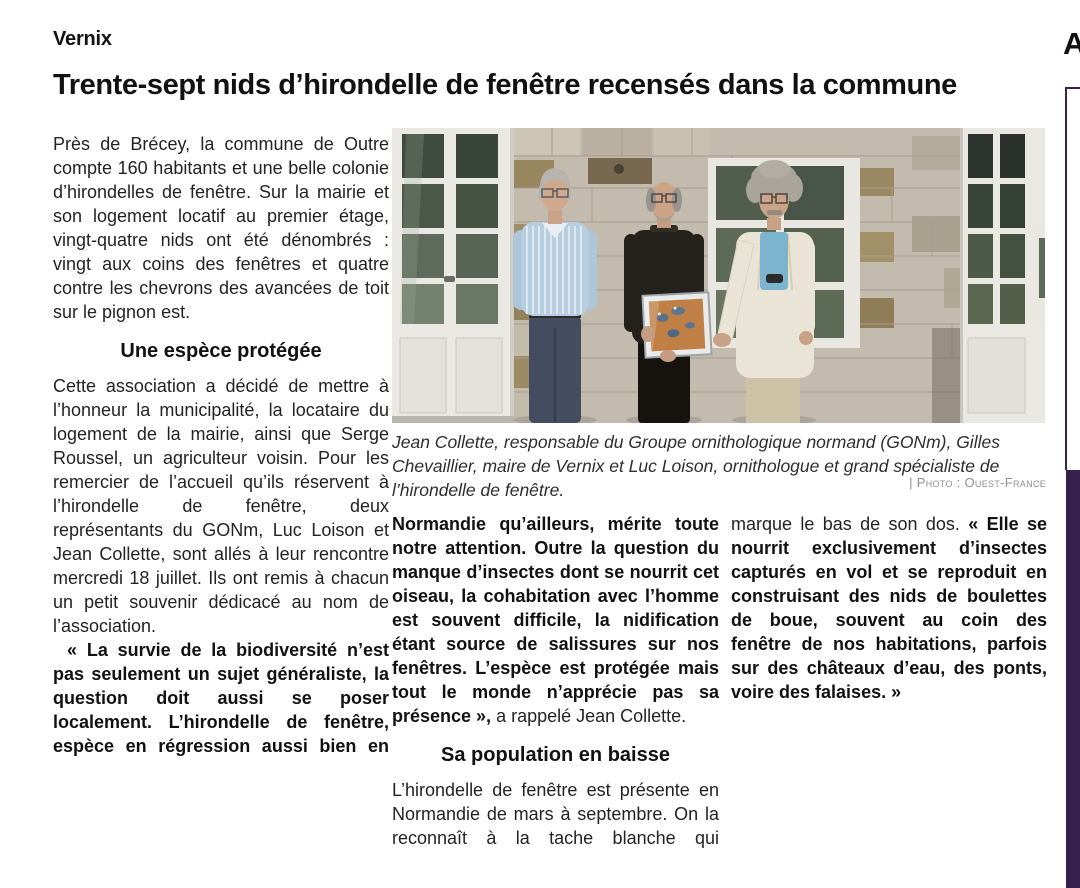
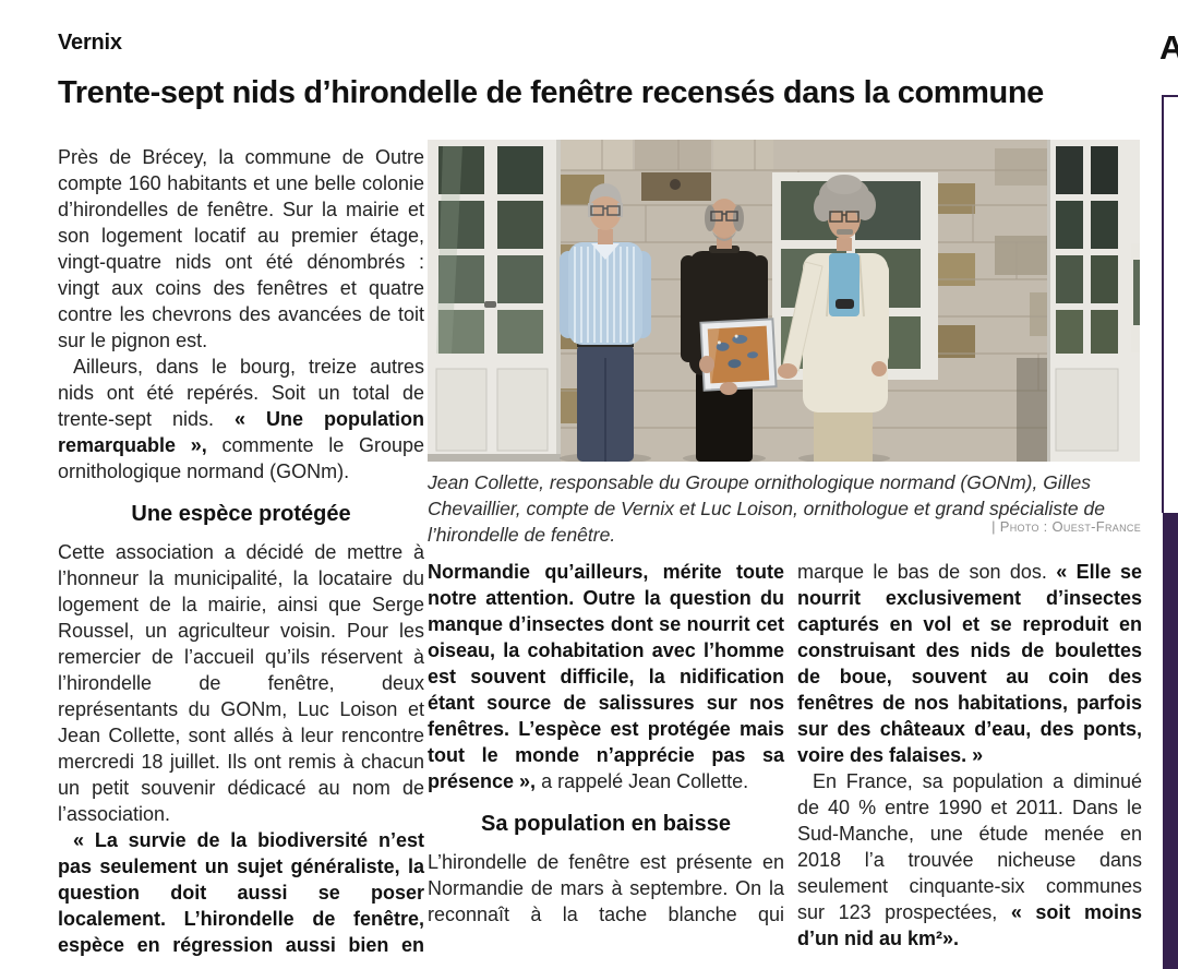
  Vernix
  Trente-sept nids d’hirondelle de fenêtre recensés dans la commune
- Jean Collette, responsable du Groupe ornithologique normand (GONm), Gilles Chevaillier, maire de Vernix et Luc Loison, ornithologue et grand spécialiste de l’hirondelle de fenêtre.
+ Jean Collette, responsable du Groupe ornithologique normand (GONm), Gilles Chevaillier, compte de Vernix et Luc Loison, ornithologue et grand spécialiste de l’hirondelle de fenêtre.
  | Photo : Ouest-France
  Près de Brécey, la commune de Outre compte 160 habitants et une belle colonie d’hirondelles de fenêtre. Sur la mairie et son logement locatif au premier étage, vingt-quatre nids ont été dénombrés : vingt aux coins des fenêtres et quatre contre les chevrons des avancées de toit sur le pignon est.
+ Ailleurs, dans le bourg, treize autres nids ont été repérés. Soit un total de trente-sept nids. « Une population remarquable », commente le Groupe ornithologique normand (GONm).
  Une espèce protégée
  Cette association a décidé de mettre à l’honneur la municipalité, la locataire du logement de la mairie, ainsi que Serge Roussel, un agriculteur voisin. Pour les remercier de l’accueil qu’ils réservent à l’hirondelle de fenêtre, deux représentants du GONm, Luc Loison et Jean Collette, sont allés à leur rencontre mercredi 18 juillet. Ils ont remis à chacun un petit souvenir dédicacé au nom de l’association.
  « La survie de la biodiversité n’est pas seulement un sujet généraliste, la question doit aussi se poser localement. L’hirondelle de fenêtre, espèce en régression aussi bien en
  Normandie qu’ailleurs, mérite toute notre attention. Outre la question du manque d’insectes dont se nourrit cet oiseau, la cohabitation avec l’homme est souvent difficile, la nidification étant source de salissures sur nos fenêtres. L’espèce est protégée mais tout le monde n’apprécie pas sa présence », a rappelé Jean Collette.
  Sa population en baisse
  L’hirondelle de fenêtre est présente en Normandie de mars à septembre. On la reconnaît à la tache blanche qui
- marque le bas de son dos. « Elle se nourrit exclusivement d’insectes capturés en vol et se reproduit en construisant des nids de boulettes de boue, souvent au coin des fenêtre de nos habitations, parfois sur des châteaux d’eau, des ponts, voire des falaises. »
+ marque le bas de son dos. « Elle se nourrit exclusivement d’insectes capturés en vol et se reproduit en construisant des nids de boulettes de boue, souvent au coin des fenêtres de nos habitations, parfois sur des châteaux d’eau, des ponts, voire des falaises. »
+ En France, sa population a diminué de 40 % entre 1990 et 2011. Dans le Sud-Manche, une étude menée en 2018 l’a trouvée nicheuse dans seulement cinquante-six communes sur 123 prospectées, « soit moins d’un nid au km²».
  A
